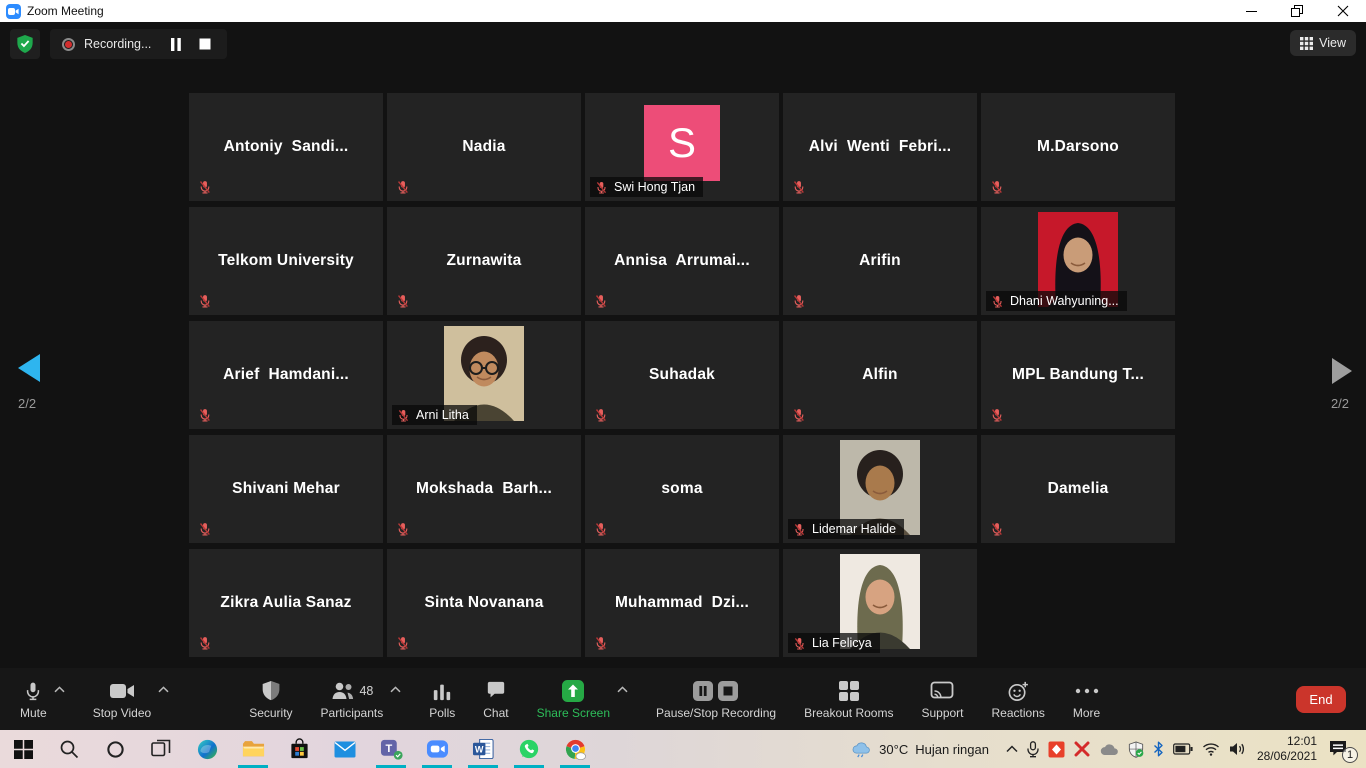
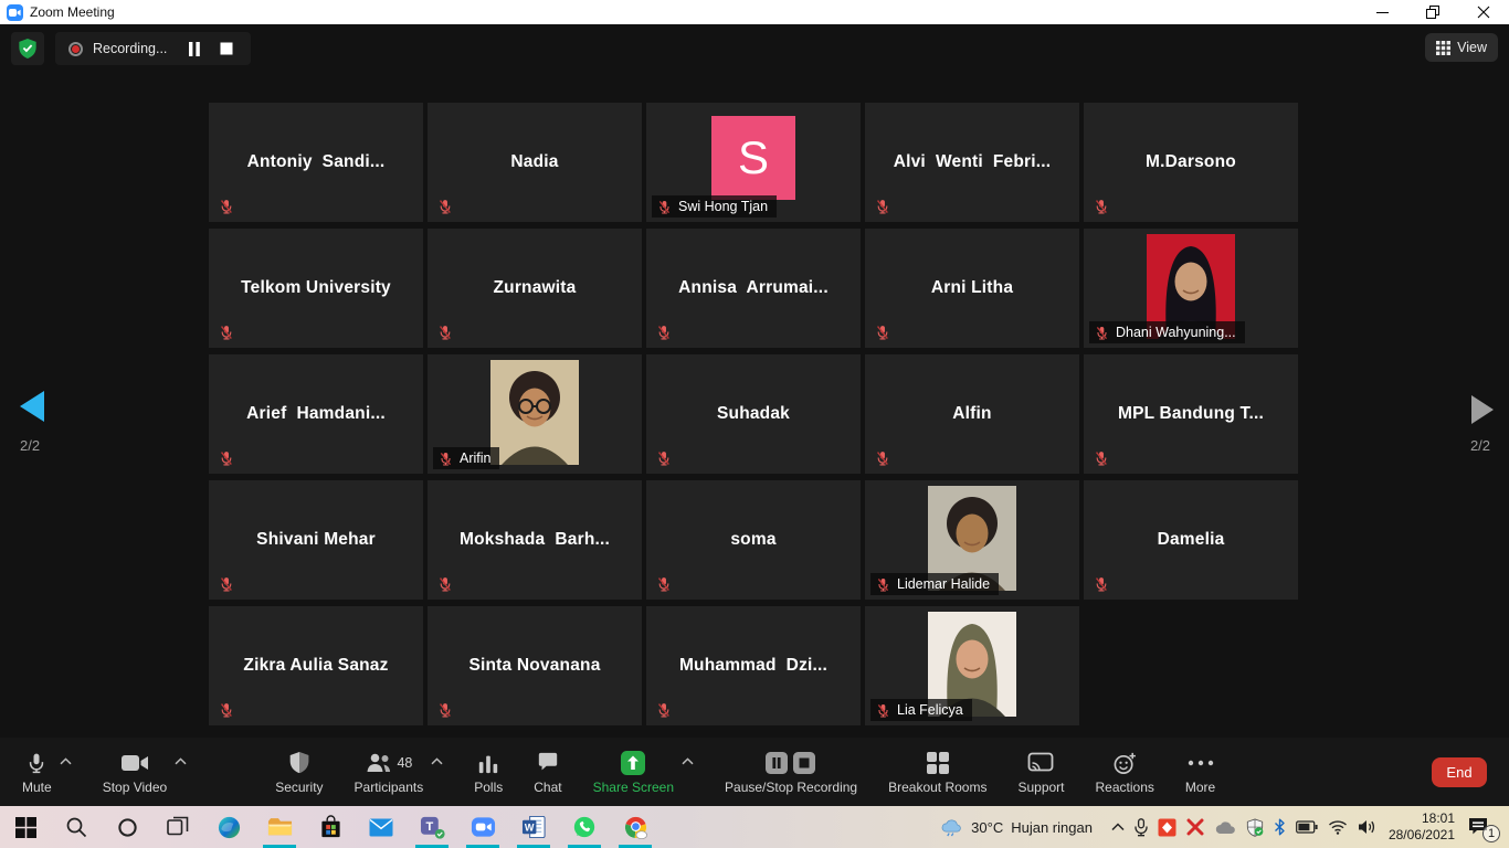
  Zoom Meeting
  Recording...
  View
  Antoniy Sandi...
  Nadia
  S
  Swi Hong Tjan
  Alvi Wenti Febri...
  M.Darsono
  Telkom University
  Zurnawita
  Annisa Arrumai...
- Arifin
+ Arni Litha
  Dhani Wahyuning...
  Arief Hamdani...
- Arni Litha
+ Arifin
  Suhadak
  Alfin
  MPL Bandung T...
  Shivani Mehar
  Mokshada Barh...
  soma
  Lidemar Halide
  Damelia
  Zikra Aulia Sanaz
  Sinta Novanana
  Muhammad Dzi...
  Lia Felicya
  2/2
  2/2
  Mute
  Stop Video
  Security
  48
  Participants
  Polls
  Chat
  Share Screen
  Pause/Stop Recording
  Breakout Rooms
  Support
  Reactions
  More
  End
  T
  W
  30°C
  Hujan ringan
- 12:01
+ 18:01
  28/06/2021
  1
